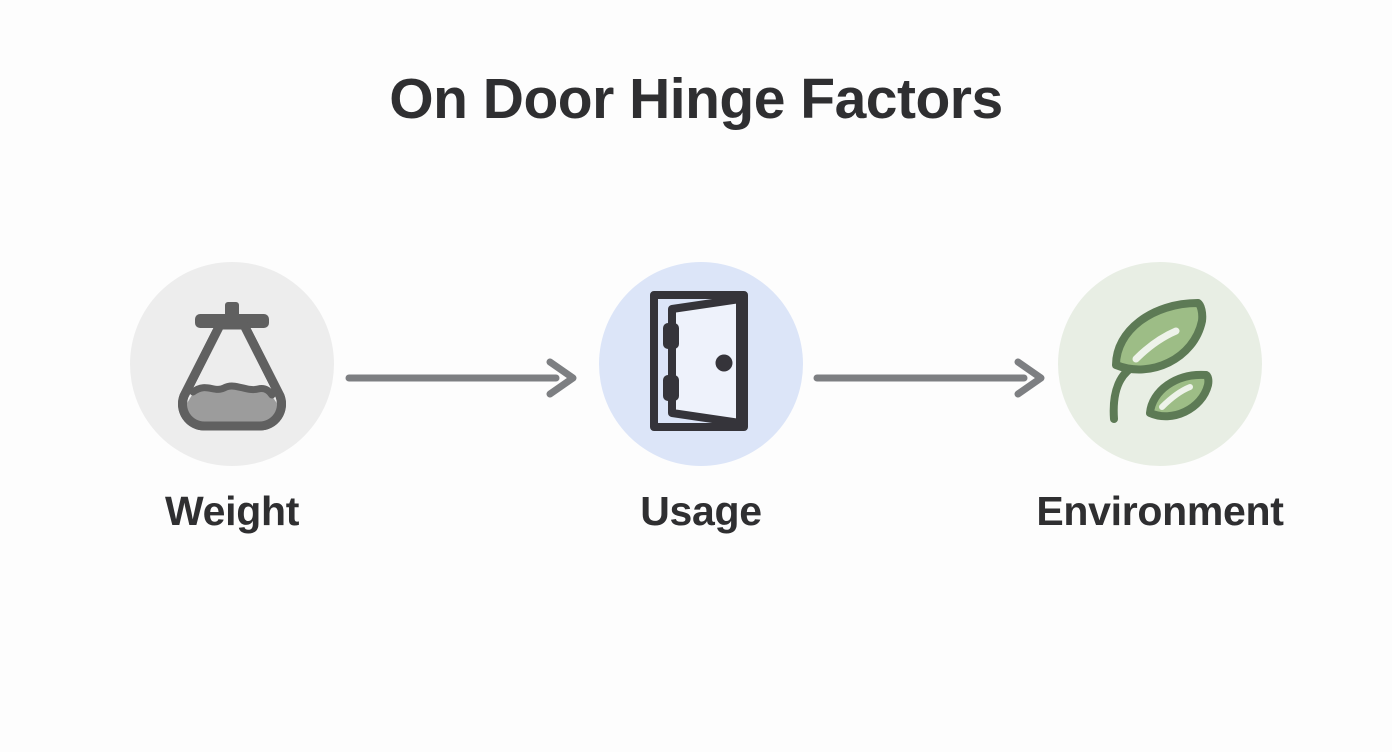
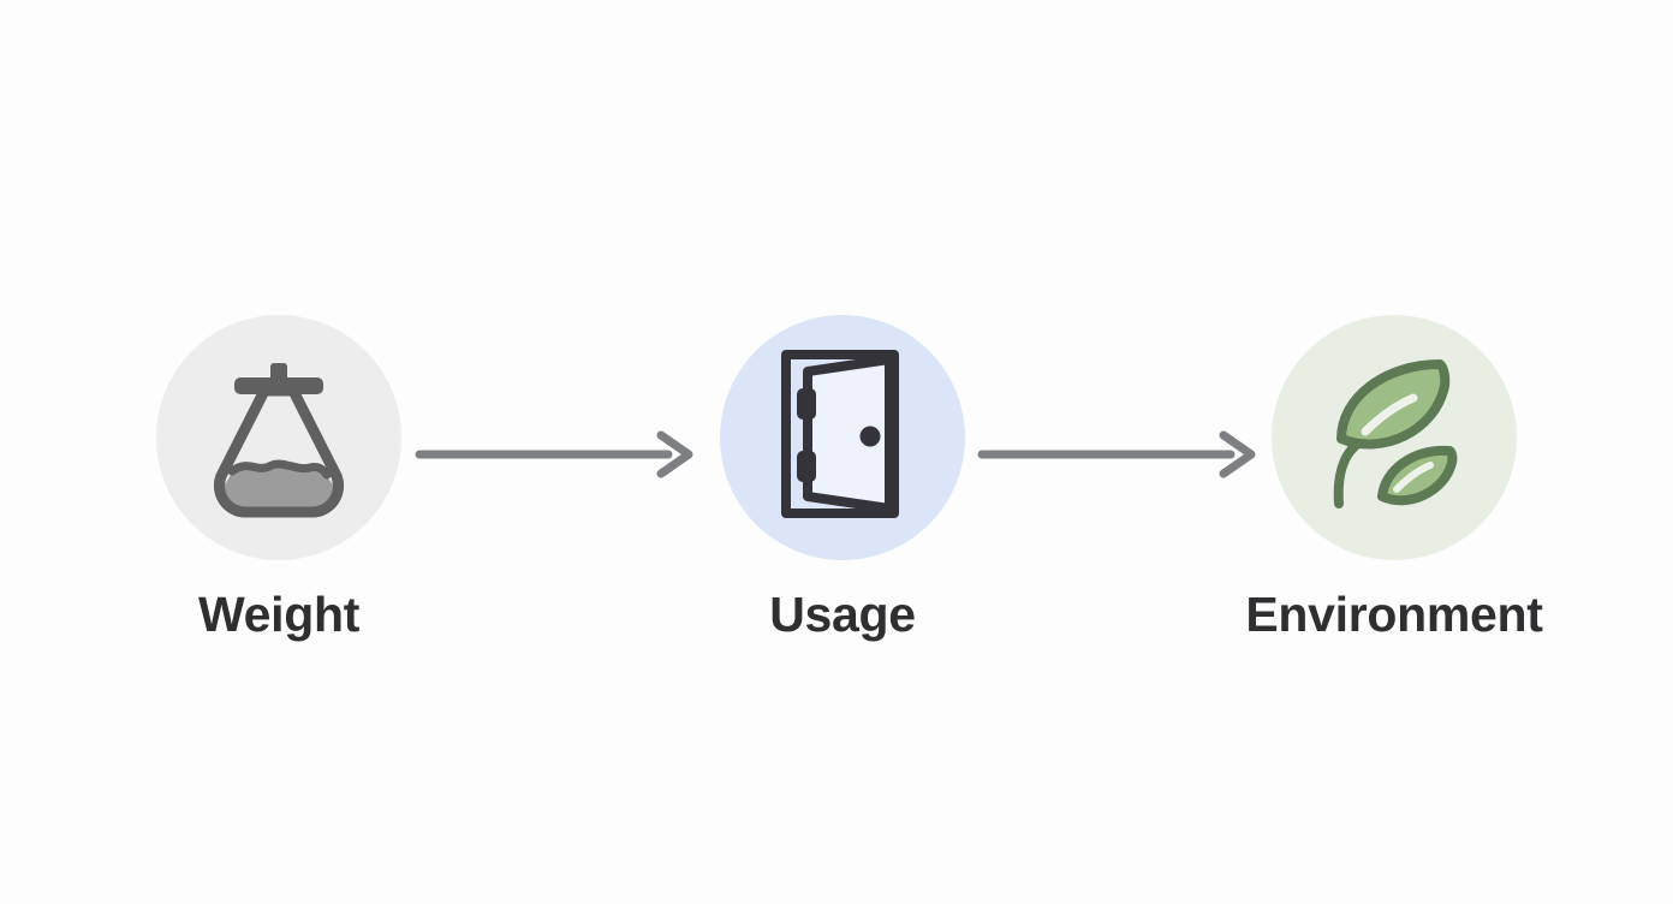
- On Door Hinge Factors
  Weight
  Usage
  Environment
